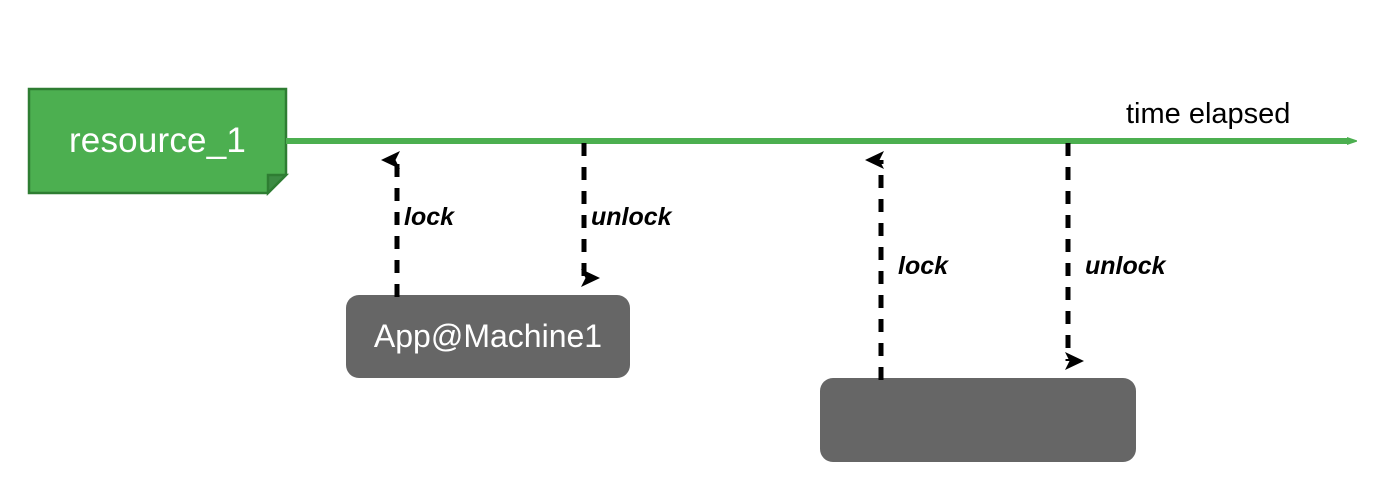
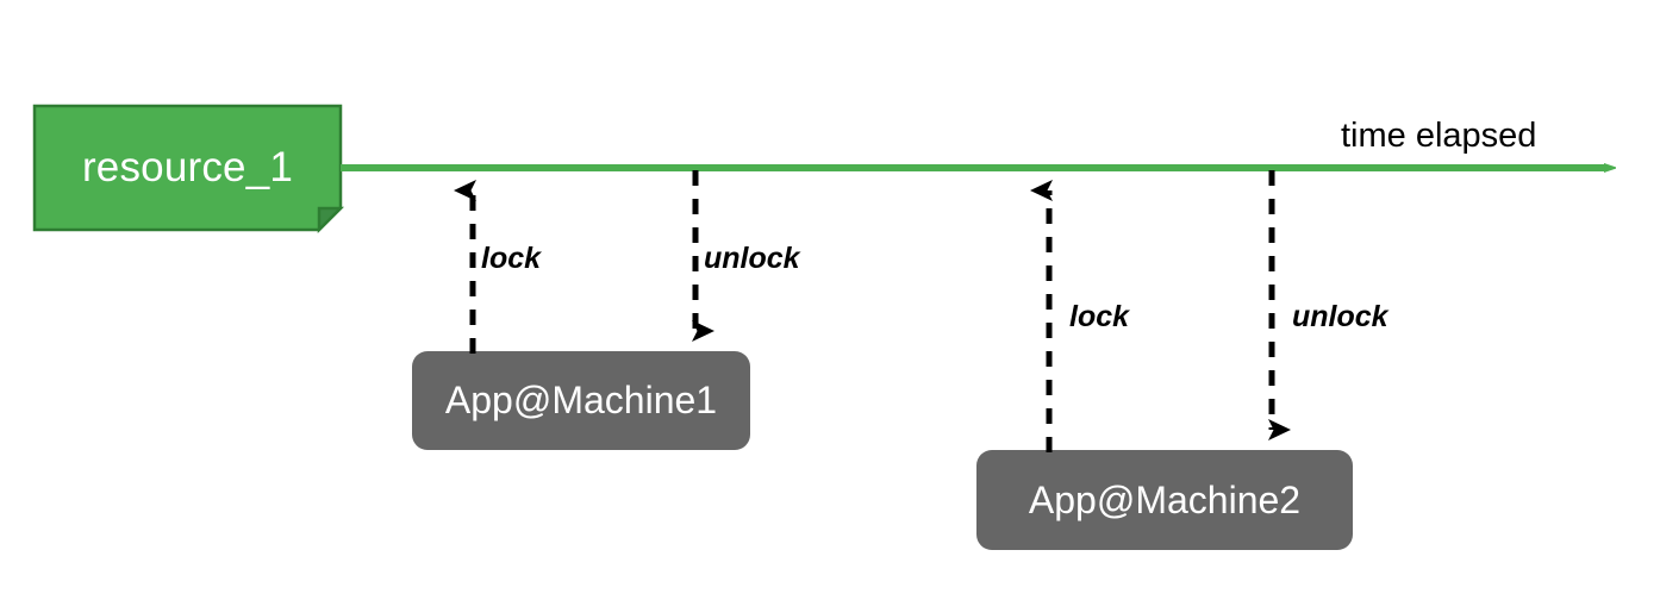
  resource_1
  App@Machine1
+ App@Machine2
  lock
  unlock
  lock
  unlock
  time elapsed
